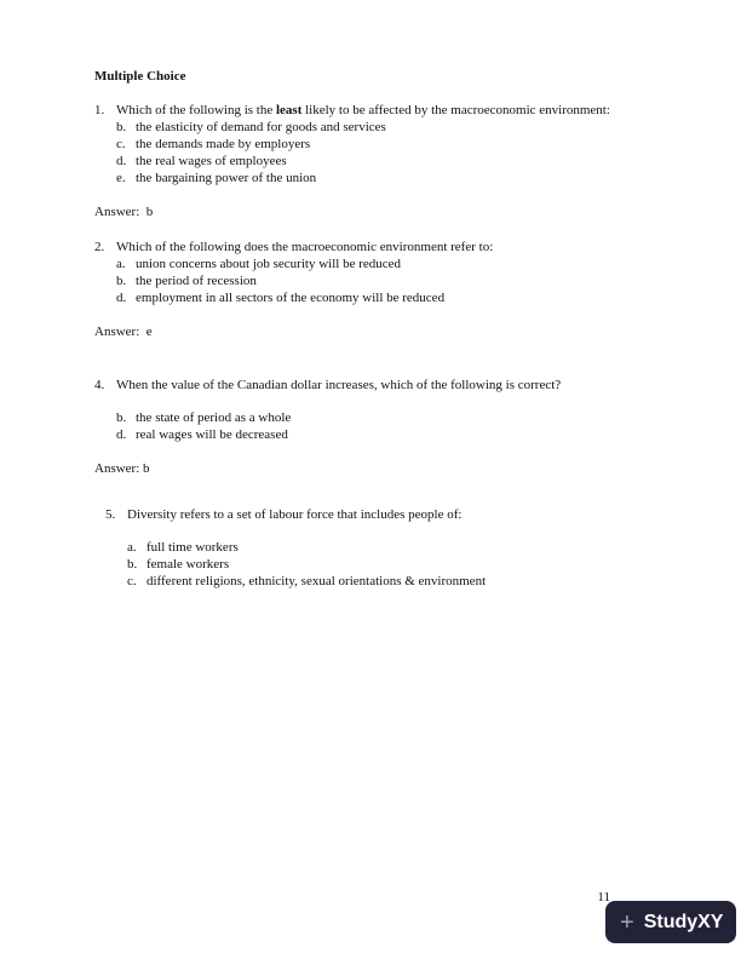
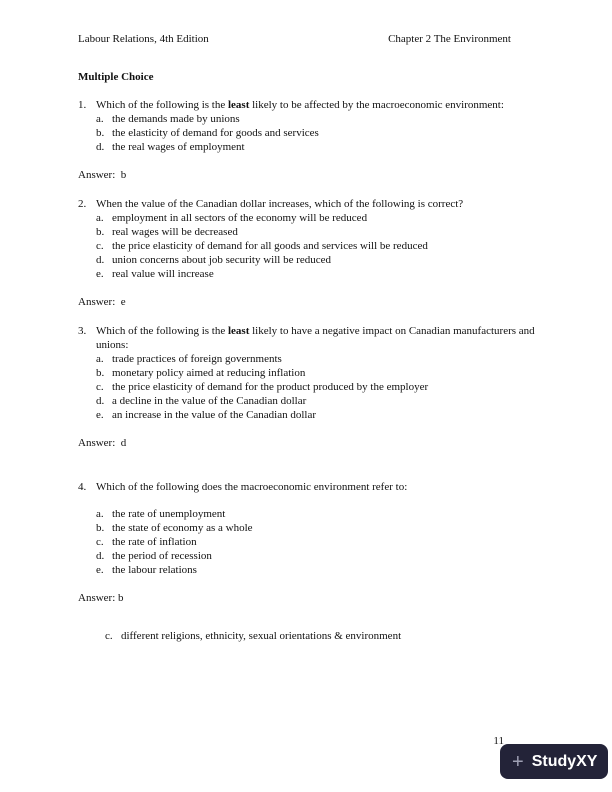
+ Labour Relations, 4th Edition
+ Chapter 2 The Environment
  Multiple Choice
  1. Which of the following is the least likely to be affected by the macroeconomic environment:
+ a. the demands made by unions
  b. the elasticity of demand for goods and services
- c. the demands made by employers
- d. the real wages of employees
+ d. the real wages of employment
- e. the bargaining power of the union
  Answer: b
- 2. Which of the following does the macroeconomic environment refer to:
+ 2. When the value of the Canadian dollar increases, which of the following is correct?
- a. union concerns about job security will be reduced
+ a. employment in all sectors of the economy will be reduced
- b. the period of recession
+ b. real wages will be decreased
+ c. the price elasticity of demand for all goods and services will be reduced
- d. employment in all sectors of the economy will be reduced
+ d. union concerns about job security will be reduced
+ e. real value will increase
  Answer: e
+ 3. Which of the following is the least likely to have a negative impact on Canadian manufacturers and unions:
+ a. trade practices of foreign governments
+ b. monetary policy aimed at reducing inflation
+ c. the price elasticity of demand for the product produced by the employer
+ d. a decline in the value of the Canadian dollar
+ e. an increase in the value of the Canadian dollar
+ Answer: d
- 4. When the value of the Canadian dollar increases, which of the following is correct?
+ 4. Which of the following does the macroeconomic environment refer to:
+ a. the rate of unemployment
- b. the state of period as a whole
+ b. the state of economy as a whole
+ c. the rate of inflation
- d. real wages will be decreased
+ d. the period of recession
+ e. the labour relations
  Answer: b
- 5. Diversity refers to a set of labour force that includes people of:
- a. full time workers
- b. female workers
  c. different religions, ethnicity, sexual orientations & environment
  11
  +
  StudyXY
